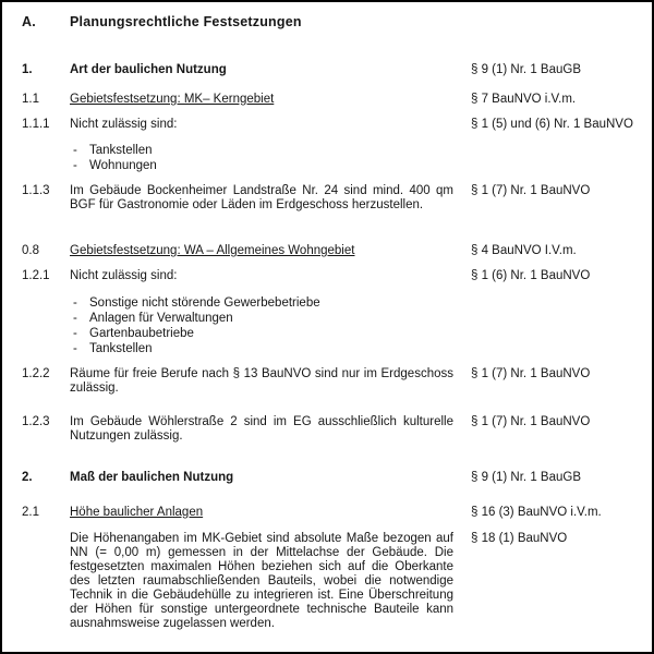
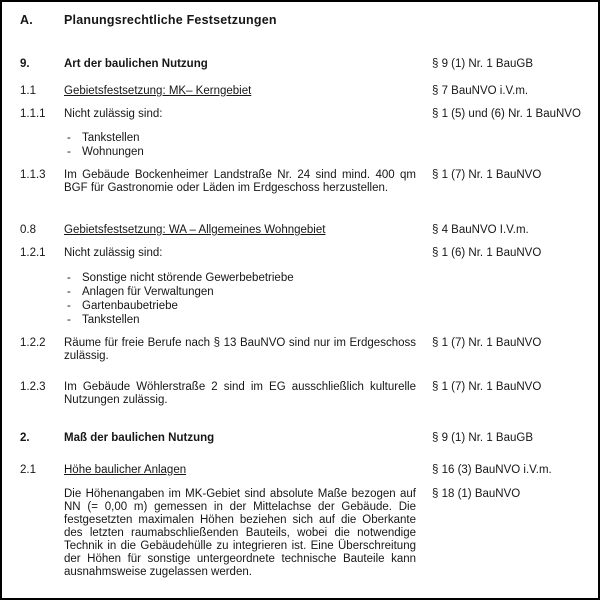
  A.
  Planungsrechtliche Festsetzungen
- 1.
+ 9.
  Art der baulichen Nutzung
  § 9 (1) Nr. 1 BauGB
  1.1
  Gebietsfestsetzung: MK– Kerngebiet
  § 7 BauNVO i.V.m.
  1.1.1
  Nicht zulässig sind:
  § 1 (5) und (6) Nr. 1 BauNVO
  Tankstellen
  Wohnungen
  1.1.3
  Im Gebäude Bockenheimer Landstraße Nr. 24 sind mind. 400 qm BGF für Gastronomie oder Läden im Erdgeschoss herzu­stellen.
  § 1 (7) Nr. 1 BauNVO
  0.8
  Gebietsfestsetzung: WA – Allgemeines Wohngebiet
  § 4 BauNVO I.V.m.
  1.2.1
  Nicht zulässig sind:
  § 1 (6) Nr. 1 BauNVO
  Sonstige nicht störende Gewerbebetriebe
  Anlagen für Verwaltungen
  Gartenbaubetriebe
  Tankstellen
  1.2.2
  Räume für freie Berufe nach § 13 BauNVO sind nur im Erdgeschoss zulässig.
  § 1 (7) Nr. 1 BauNVO
  1.2.3
  Im Gebäude Wöhlerstraße 2 sind im EG ausschließlich kulturel­le Nutzungen zulässig.
  § 1 (7) Nr. 1 BauNVO
  2.
  Maß der baulichen Nutzung
  § 9 (1) Nr. 1 BauGB
  2.1
  Höhe baulicher Anlagen
  § 16 (3) BauNVO i.V.m.
  Die Höhenangaben im MK-Gebiet sind absolute Maße bezogen auf NN (= 0,00 m) gemessen in der Mittelachse der Gebäude. Die festgesetzten maximalen Höhen beziehen sich auf die O­berkante des letzten raumabschließenden Bauteils, wobei die notwendige Technik in die Gebäudehülle zu integrieren ist. Eine Überschreitung der Höhen für sonstige untergeordnete techni­sche Bauteile kann ausnahmsweise zugelassen werden.
  § 18 (1) BauNVO
